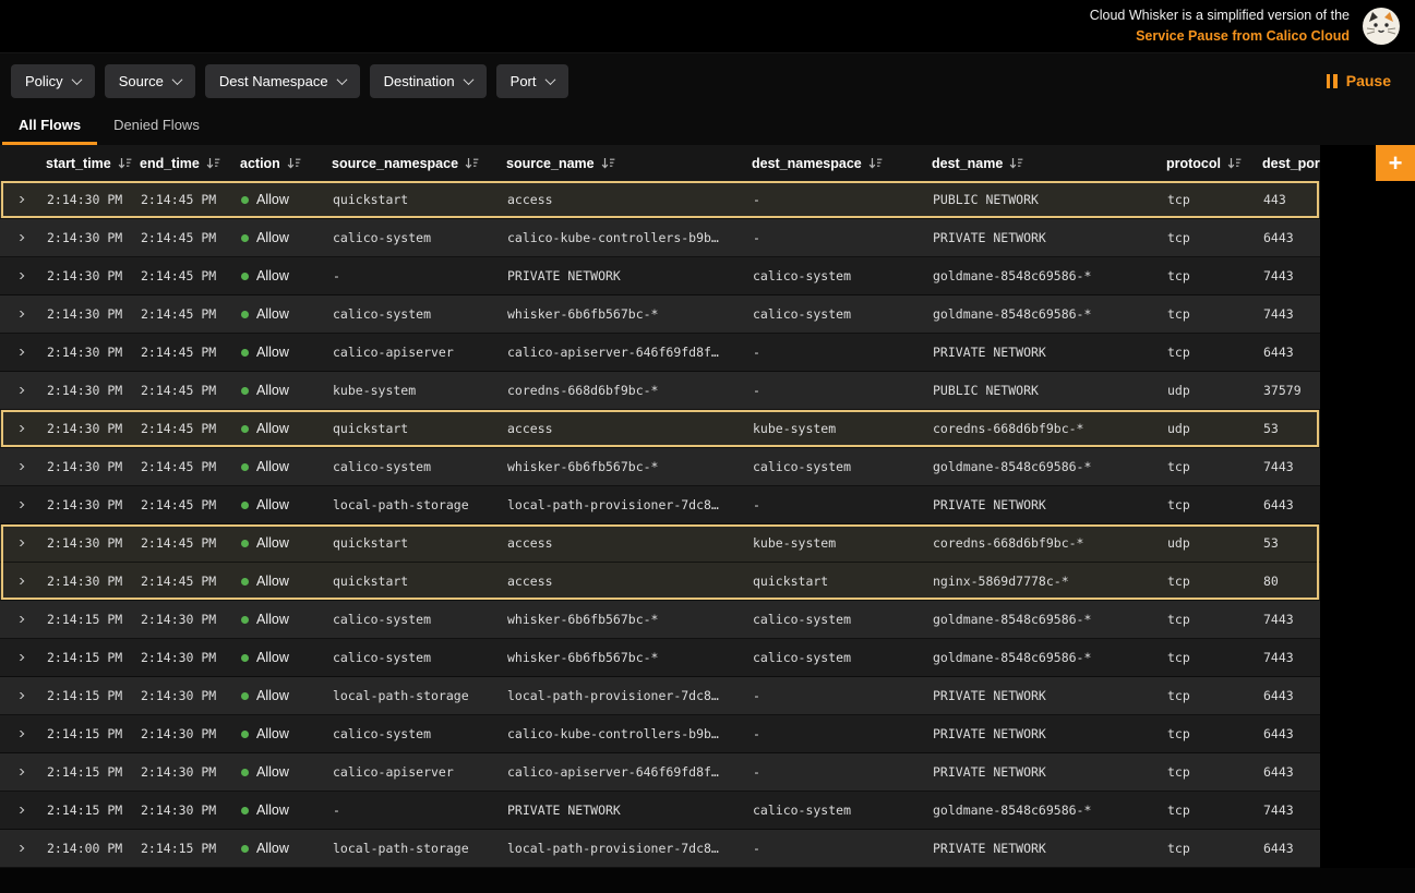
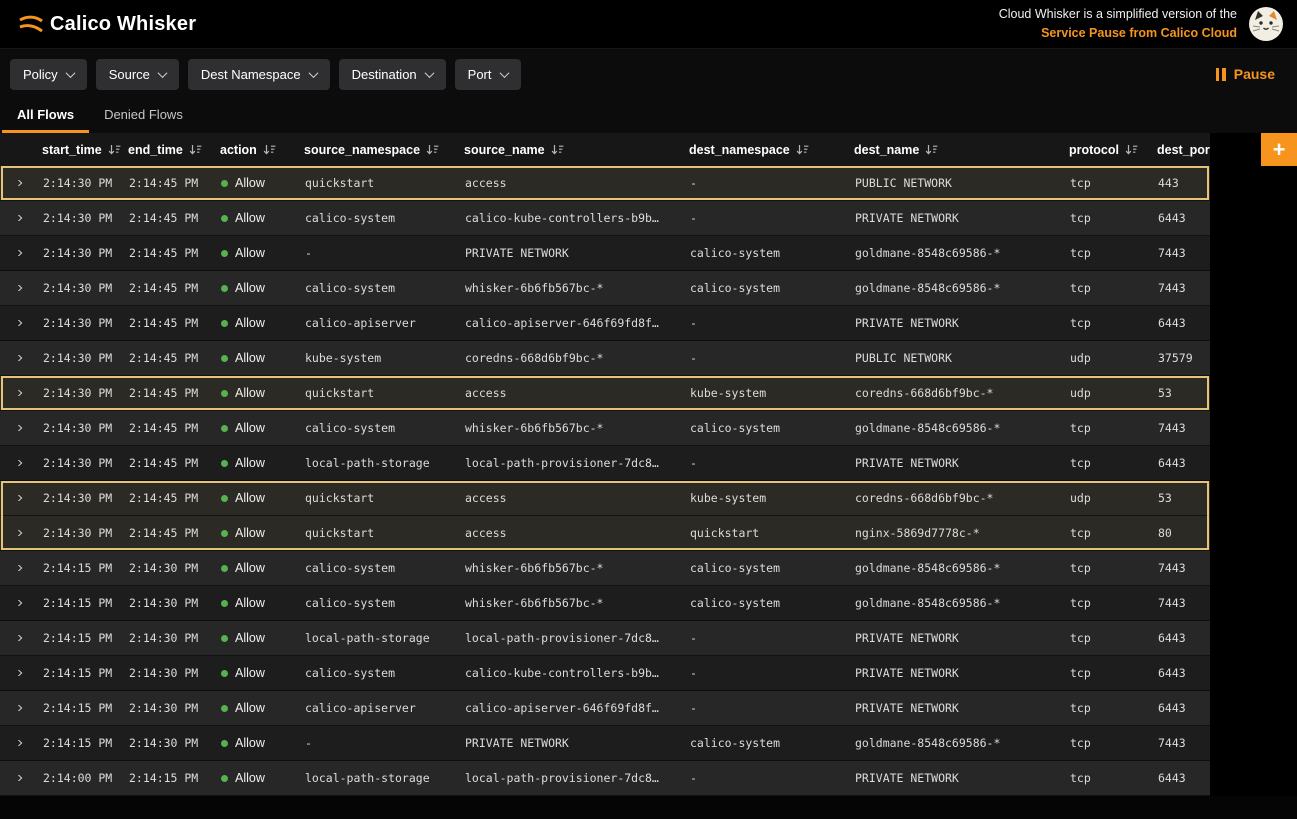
+ Calico Whisker
  Cloud Whisker is a simplified version of the
  Service Pause from Calico Cloud
  Policy
  Source
  Dest Namespace
  Destination
  Port
  Pause
  All Flows
  Denied Flows
  start_time
  end_time
  action
  source_namespace
  source_name
  dest_namespace
  dest_name
  protocol
  dest_por
  +
  2:14:30 PM
  2:14:45 PM
  Allow
  quickstart
  access
  -
  PUBLIC NETWORK
  tcp
  443
  2:14:30 PM
  2:14:45 PM
  Allow
  calico-system
  calico-kube-controllers-b9b…
  -
  PRIVATE NETWORK
  tcp
  6443
  2:14:30 PM
  2:14:45 PM
  Allow
  -
  PRIVATE NETWORK
  calico-system
  goldmane-8548c69586-*
  tcp
  7443
  2:14:30 PM
  2:14:45 PM
  Allow
  calico-system
  whisker-6b6fb567bc-*
  calico-system
  goldmane-8548c69586-*
  tcp
  7443
  2:14:30 PM
  2:14:45 PM
  Allow
  calico-apiserver
  calico-apiserver-646f69fd8f…
  -
  PRIVATE NETWORK
  tcp
  6443
  2:14:30 PM
  2:14:45 PM
  Allow
  kube-system
  coredns-668d6bf9bc-*
  -
  PUBLIC NETWORK
  udp
  37579
  2:14:30 PM
  2:14:45 PM
  Allow
  quickstart
  access
  kube-system
  coredns-668d6bf9bc-*
  udp
  53
  2:14:30 PM
  2:14:45 PM
  Allow
  calico-system
  whisker-6b6fb567bc-*
  calico-system
  goldmane-8548c69586-*
  tcp
  7443
  2:14:30 PM
  2:14:45 PM
  Allow
  local-path-storage
  local-path-provisioner-7dc8…
  -
  PRIVATE NETWORK
  tcp
  6443
  2:14:30 PM
  2:14:45 PM
  Allow
  quickstart
  access
  kube-system
  coredns-668d6bf9bc-*
  udp
  53
  2:14:30 PM
  2:14:45 PM
  Allow
  quickstart
  access
  quickstart
  nginx-5869d7778c-*
  tcp
  80
  2:14:15 PM
  2:14:30 PM
  Allow
  calico-system
  whisker-6b6fb567bc-*
  calico-system
  goldmane-8548c69586-*
  tcp
  7443
  2:14:15 PM
  2:14:30 PM
  Allow
  calico-system
  whisker-6b6fb567bc-*
  calico-system
  goldmane-8548c69586-*
  tcp
  7443
  2:14:15 PM
  2:14:30 PM
  Allow
  local-path-storage
  local-path-provisioner-7dc8…
  -
  PRIVATE NETWORK
  tcp
  6443
  2:14:15 PM
  2:14:30 PM
  Allow
  calico-system
  calico-kube-controllers-b9b…
  -
  PRIVATE NETWORK
  tcp
  6443
  2:14:15 PM
  2:14:30 PM
  Allow
  calico-apiserver
  calico-apiserver-646f69fd8f…
  -
  PRIVATE NETWORK
  tcp
  6443
  2:14:15 PM
  2:14:30 PM
  Allow
  -
  PRIVATE NETWORK
  calico-system
  goldmane-8548c69586-*
  tcp
  7443
  2:14:00 PM
  2:14:15 PM
  Allow
  local-path-storage
  local-path-provisioner-7dc8…
  -
  PRIVATE NETWORK
  tcp
  6443
